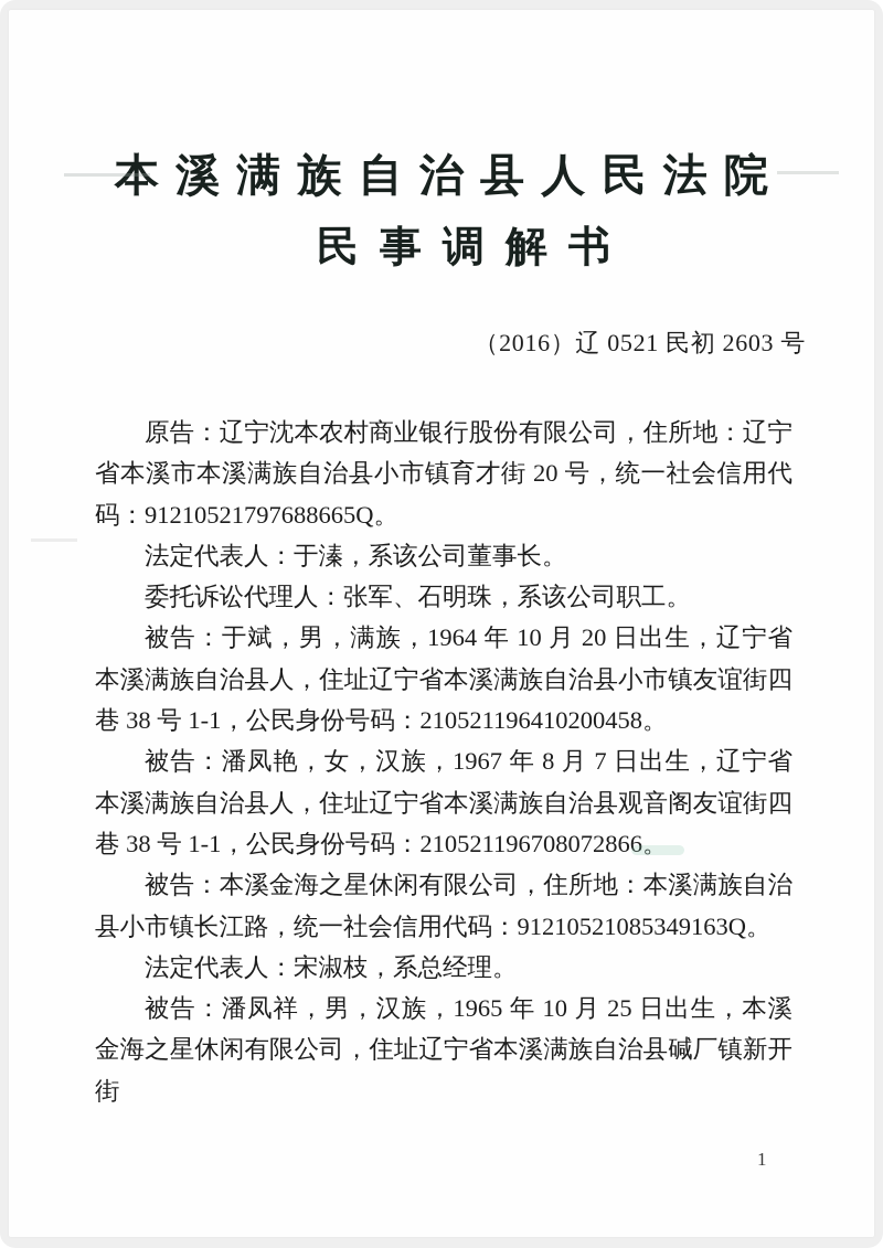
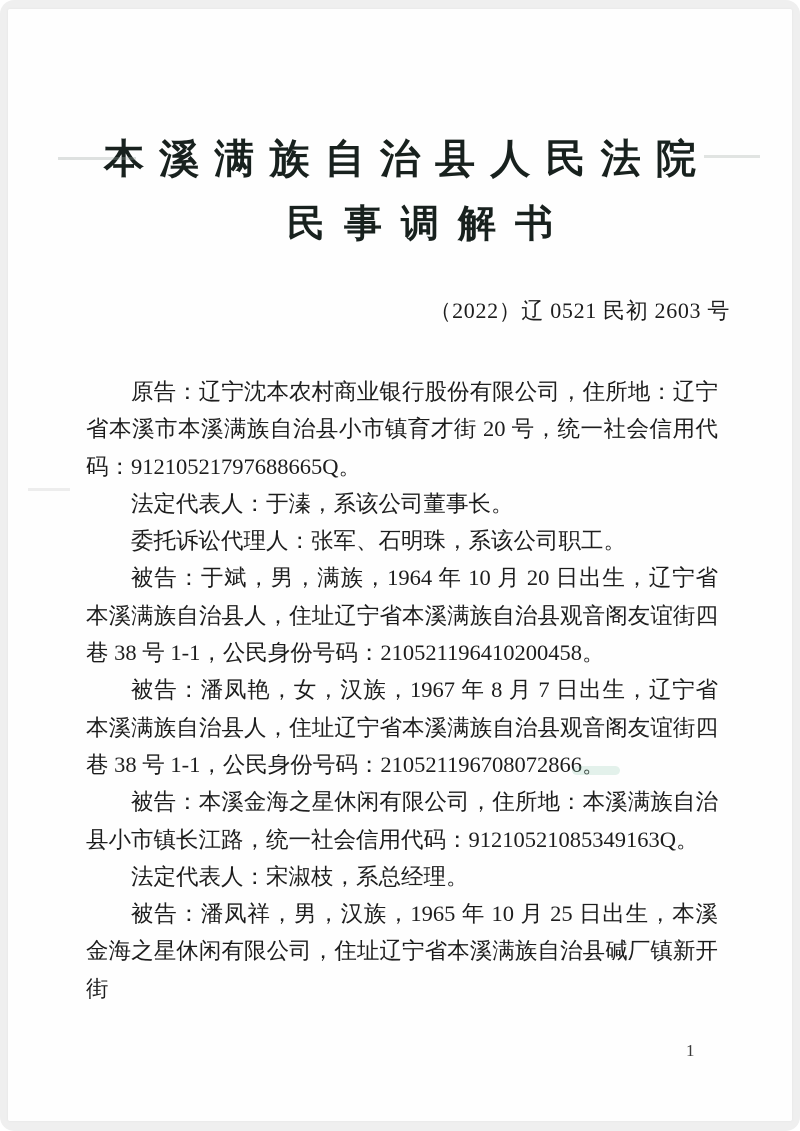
  本溪满族自治县人民法院
  民事调解书
- （2016）辽 0521 民初 2603 号
+ （2022）辽 0521 民初 2603 号
  原告：辽宁沈本农村商业银行股份有限公司，住所地：辽宁省本溪市本溪满族自治县小市镇育才街 20 号，统一社会信用代码：91210521797688665Q。
  法定代表人：于溱，系该公司董事长。
  委托诉讼代理人：张军、石明珠，系该公司职工。
- 被告：于斌，男，满族，1964 年 10 月 20 日出生，辽宁省本溪满族自治县人，住址辽宁省本溪满族自治县小市镇友谊街四巷 38 号 1-1，公民身份号码：210521196410200458。
+ 被告：于斌，男，满族，1964 年 10 月 20 日出生，辽宁省本溪满族自治县人，住址辽宁省本溪满族自治县观音阁友谊街四巷 38 号 1-1，公民身份号码：210521196410200458。
  被告：潘凤艳，女，汉族，1967 年 8 月 7 日出生，辽宁省本溪满族自治县人，住址辽宁省本溪满族自治县观音阁友谊街四巷 38 号 1-1，公民身份号码：210521196708072866。
  被告：本溪金海之星休闲有限公司，住所地：本溪满族自治县小市镇长江路，统一社会信用代码：91210521085349163Q。
  法定代表人：宋淑枝，系总经理。
  被告：潘凤祥，男，汉族，1965 年 10 月 25 日出生，本溪金海之星休闲有限公司，住址辽宁省本溪满族自治县碱厂镇新开街
  1
